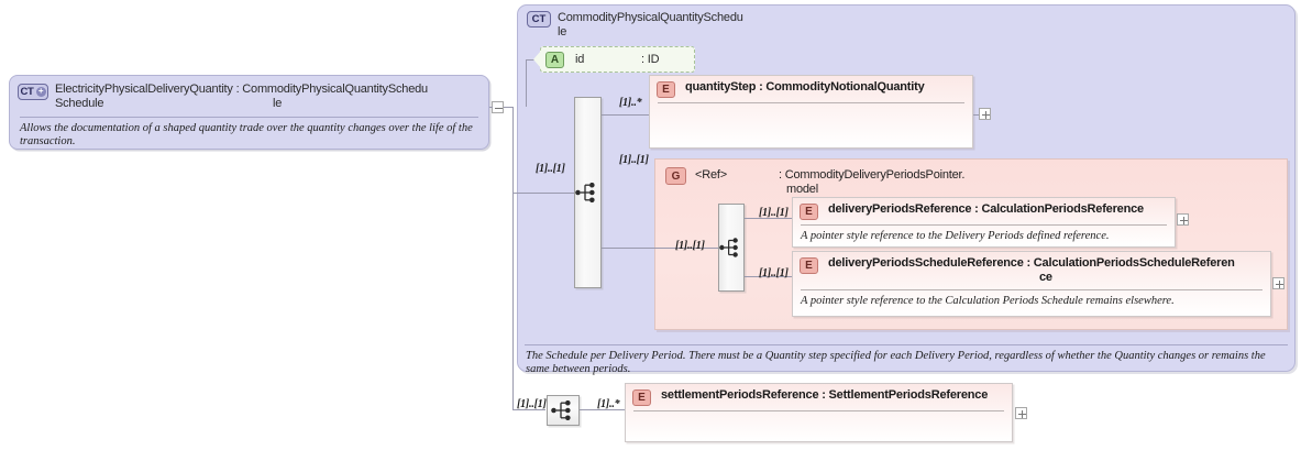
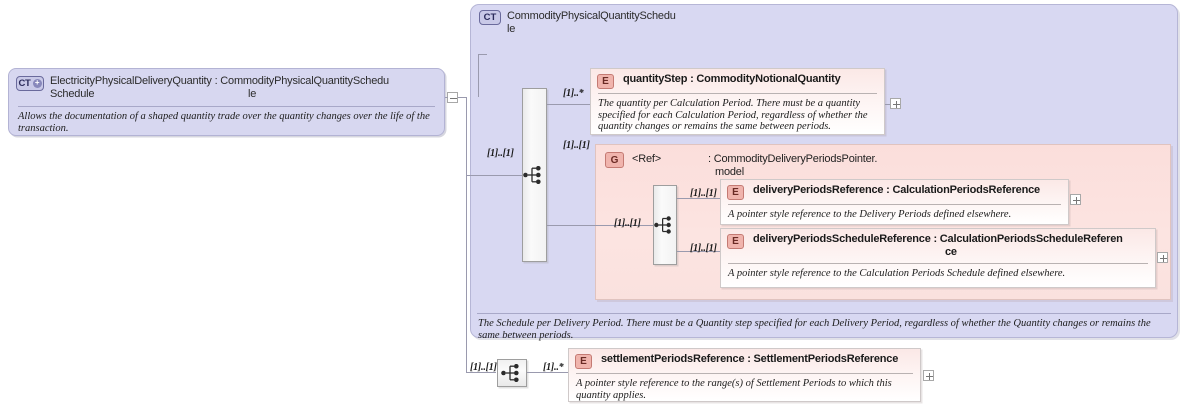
  CT
  +
  ElectricityPhysicalDeliveryQuantity : CommodityPhysicalQuantitySchedu
  Schedule le
  Allows the documentation of a shaped quantity trade over the quantity changes over the life of the transaction.
  CT
  CommodityPhysicalQuantitySchedu
  le
  The Schedule per Delivery Period. There must be a Quantity step specified for each Delivery Period, regardless of whether the Quantity changes or remains the same between periods.
- A
- id
- : ID
  [1]..[1]
  [1]..*
  E
  quantityStep : CommodityNotionalQuantity
+ The quantity per Calculation Period. There must be a quantity specified for each Calculation Period, regardless of whether the quantity changes or remains the same between periods.
  [1]..[1]
  G
  <Ref>
  : CommodityDeliveryPeriodsPointer.
  model
  [1]..[1]
  [1]..[1]
  E
  deliveryPeriodsReference : CalculationPeriodsReference
- A pointer style reference to the Delivery Periods defined reference.
+ A pointer style reference to the Delivery Periods defined elsewhere.
  [1]..[1]
  E
  deliveryPeriodsScheduleReference : CalculationPeriodsScheduleReferen
  ce
- A pointer style reference to the Calculation Periods Schedule remains elsewhere.
+ A pointer style reference to the Calculation Periods Schedule defined elsewhere.
  [1]..[1]
  [1]..*
  E
  settlementPeriodsReference : SettlementPeriodsReference
+ A pointer style reference to the range(s) of Settlement Periods to which this quantity applies.
